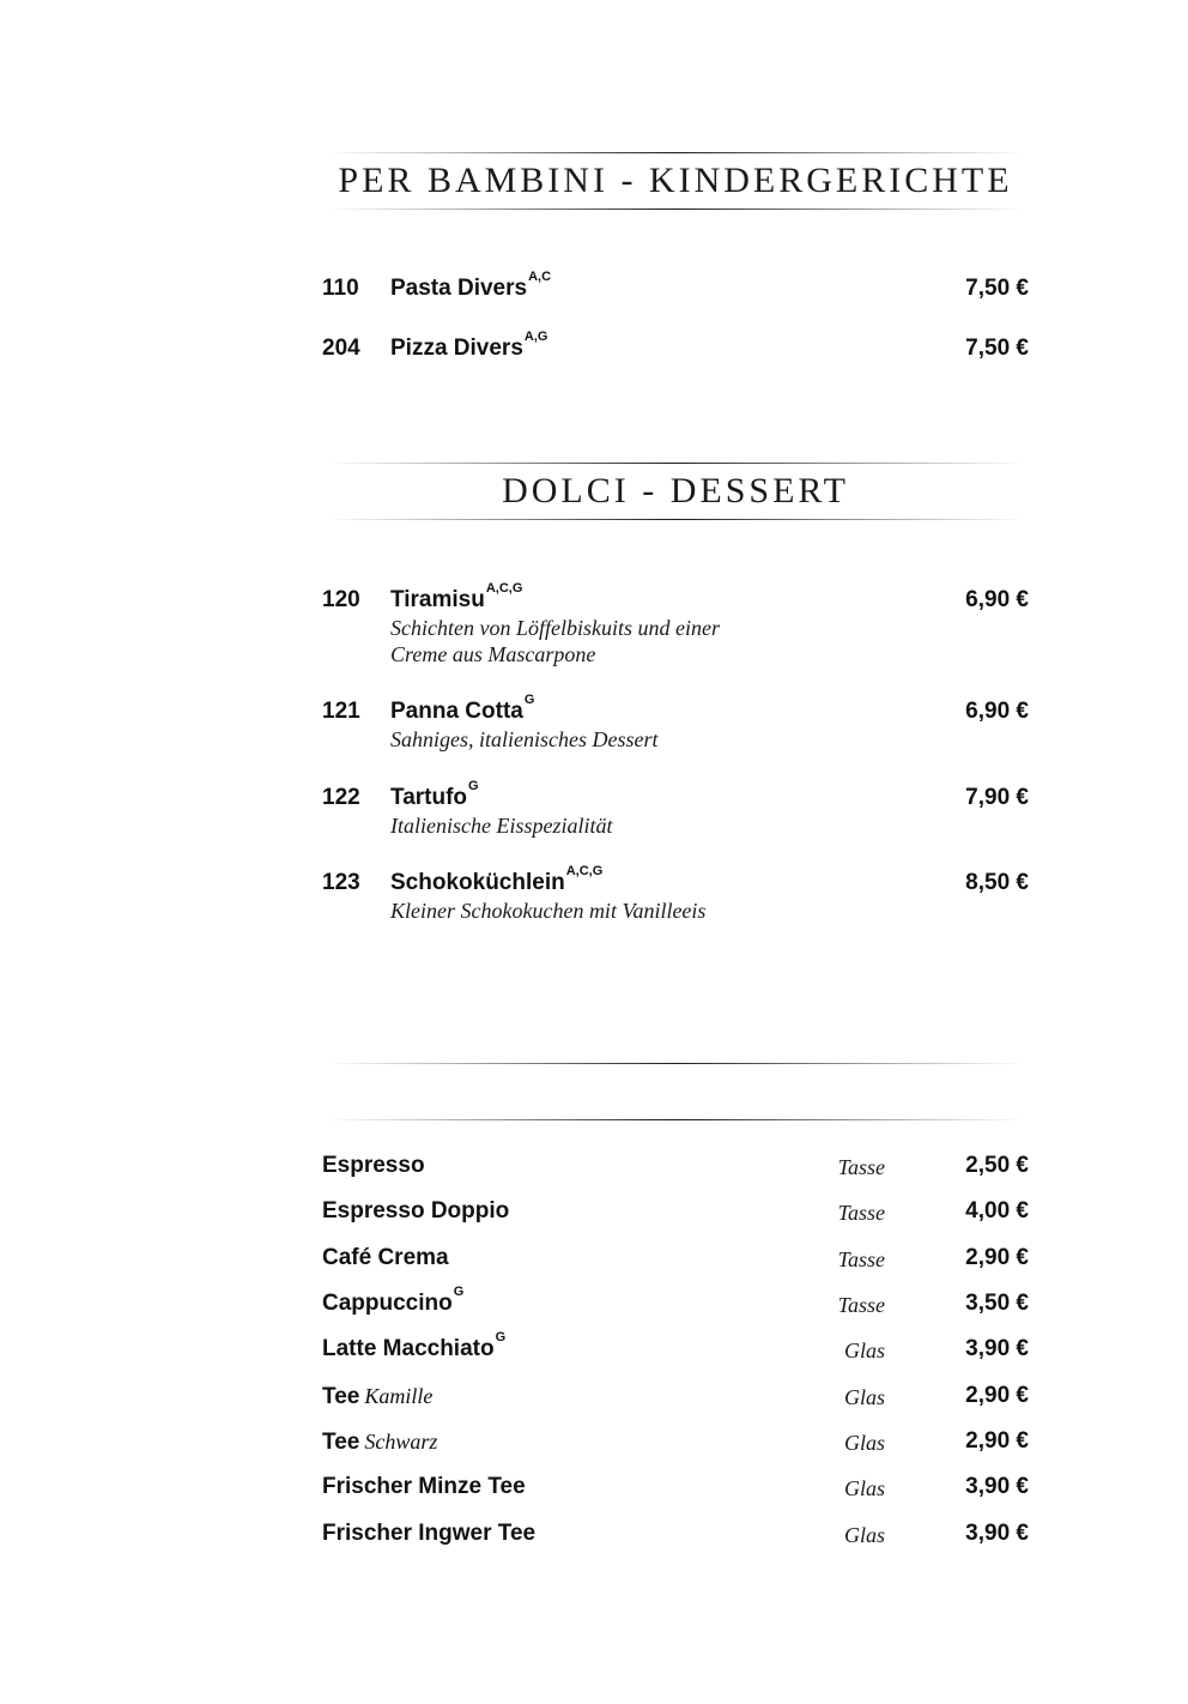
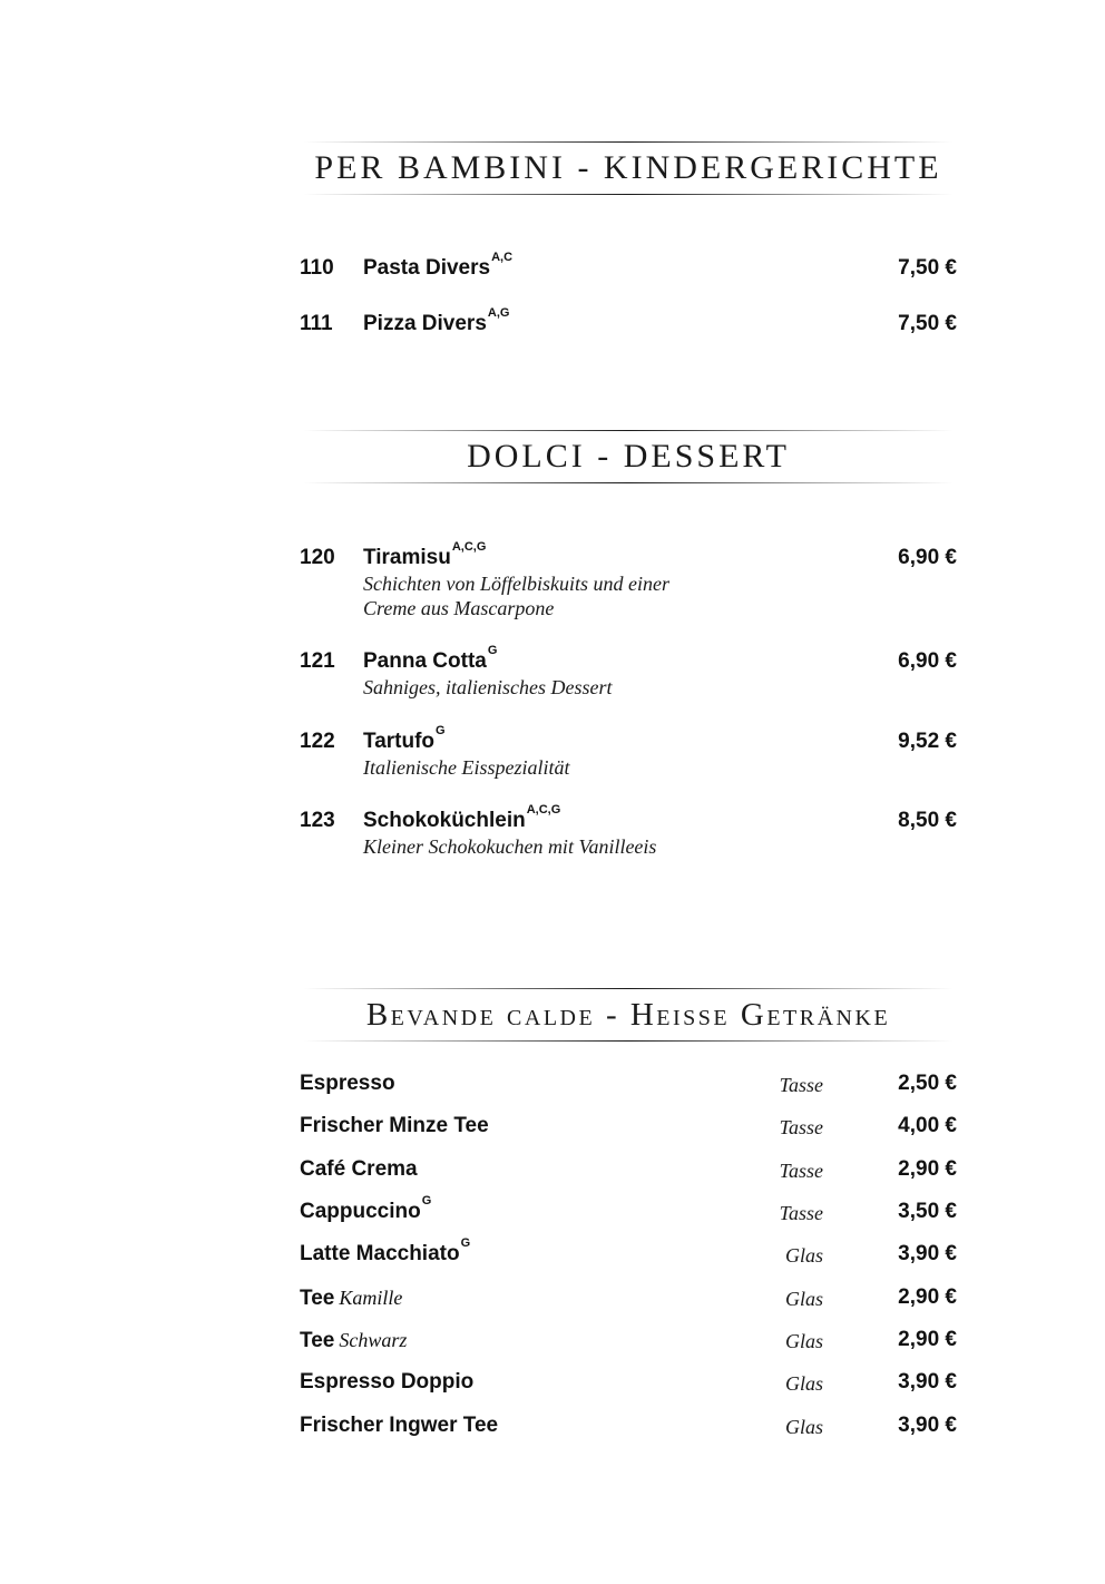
  PER BAMBINI - KINDERGERICHTE
  110
  Pasta DiversA,C
  7,50 €
- 204
+ 111
  Pizza DiversA,G
  7,50 €
  DOLCI - DESSERT
  120
  TiramisuA,C,G
  Schichten von Löffelbiskuits und einer
  Creme aus Mascarpone
  6,90 €
  121
  Panna CottaG
  Sahniges, italienisches Dessert
  6,90 €
  122
  TartufoG
  Italienische Eisspezialität
- 7,90 €
+ 9,52 €
  123
  SchokoküchleinA,C,G
  Kleiner Schokokuchen mit Vanilleeis
  8,50 €
+ Bevande calde - Heisse Getränke
  Espresso
  Tasse
  2,50 €
- Espresso Doppio
+ Frischer Minze Tee
  Tasse
  4,00 €
  Café Crema
  Tasse
  2,90 €
  CappuccinoG
  Tasse
  3,50 €
  Latte MacchiatoG
  Glas
  3,90 €
  Tee Kamille
  Glas
  2,90 €
  Tee Schwarz
  Glas
  2,90 €
- Frischer Minze Tee
+ Espresso Doppio
  Glas
  3,90 €
  Frischer Ingwer Tee
  Glas
  3,90 €
